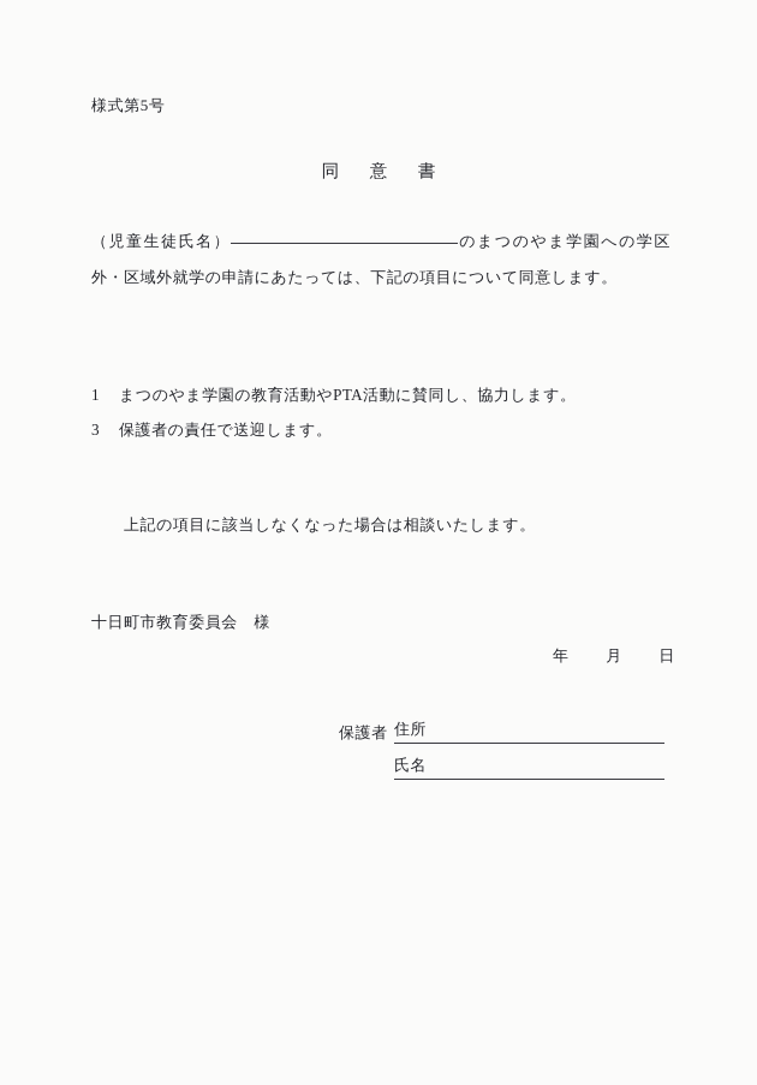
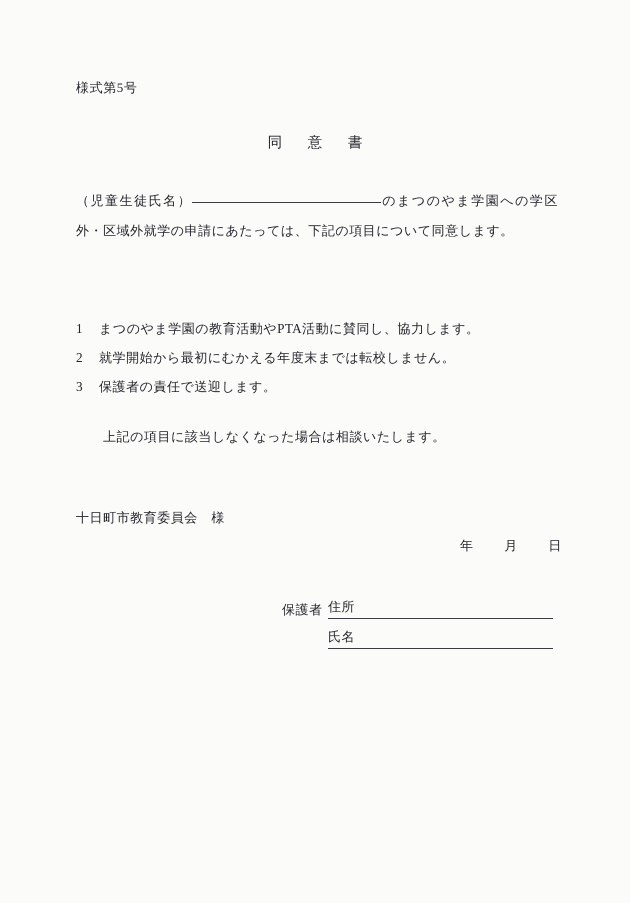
  様式第5号
  同 意 書
  （児童生徒氏名） のまつのやま学園への学区外・区域外就学の申請にあたっては、下記の項目について同意します。
  1
  まつのやま学園の教育活動やPTA活動に賛同し、協力します。
+ 2
+ 就学開始から最初にむかえる年度末までは転校しません。
  3
  保護者の責任で送迎します。
  上記の項目に該当しなくなった場合は相談いたします。
  十日町市教育委員会 様
  年 月 日
  保護者
  住所
  氏名
